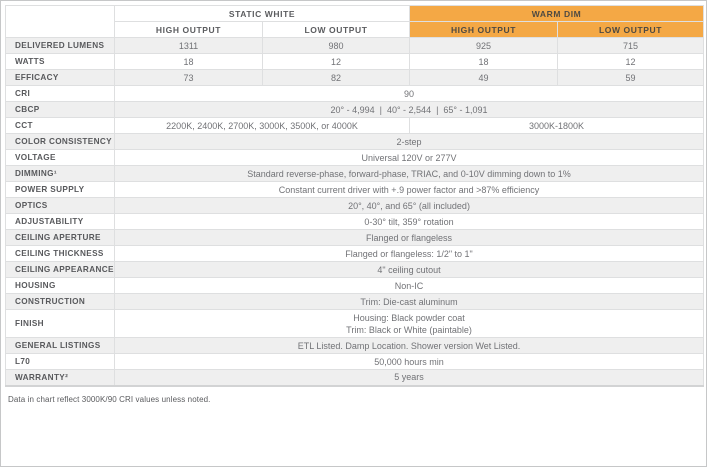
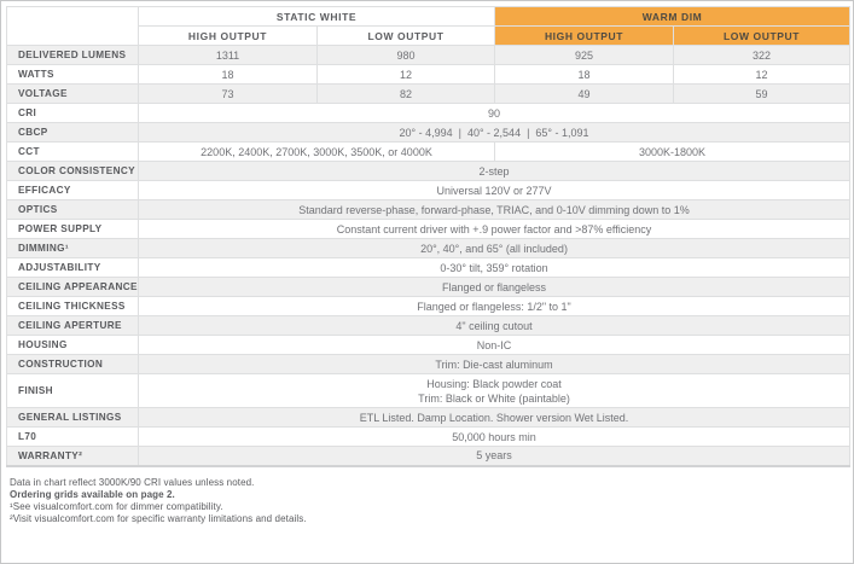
  	STATIC WHITE	WARM DIM
  HIGH OUTPUT	LOW OUTPUT	HIGH OUTPUT	LOW OUTPUT
- DELIVERED LUMENS	1311	980	925	715
+ DELIVERED LUMENS	1311	980	925	322
  WATTS	18	12	18	12
- EFFICACY	73	82	49	59
+ VOLTAGE	73	82	49	59
  CRI	90
  CBCP	20° - 4,994 | 40° - 2,544 | 65° - 1,091
  CCT	2200K, 2400K, 2700K, 3000K, 3500K, or 4000K	3000K-1800K
  COLOR CONSISTENCY	2-step
- VOLTAGE	Universal 120V or 277V
+ EFFICACY	Universal 120V or 277V
- DIMMING¹	Standard reverse-phase, forward-phase, TRIAC, and 0-10V dimming down to 1%
+ OPTICS	Standard reverse-phase, forward-phase, TRIAC, and 0-10V dimming down to 1%
  POWER SUPPLY	Constant current driver with +.9 power factor and >87% efficiency
- OPTICS	20°, 40°, and 65° (all included)
+ DIMMING¹	20°, 40°, and 65° (all included)
  ADJUSTABILITY	0-30° tilt, 359° rotation
- CEILING APERTURE	Flanged or flangeless
+ CEILING APPEARANCE	Flanged or flangeless
  CEILING THICKNESS	Flanged or flangeless: 1/2" to 1"
- CEILING APPEARANCE	4" ceiling cutout
+ CEILING APERTURE	4" ceiling cutout
  HOUSING	Non-IC
  CONSTRUCTION	Trim: Die-cast aluminum
  FINISH	Housing: Black powder coatTrim: Black or White (paintable)
  GENERAL LISTINGS	ETL Listed. Damp Location. Shower version Wet Listed.
  L70	50,000 hours min
  WARRANTY²	5 years
  Data in chart reflect 3000K/90 CRI values unless noted.
+ Ordering grids available on page 2.
+ ¹See visualcomfort.com for dimmer compatibility.
+ ²Visit visualcomfort.com for specific warranty limitations and details.
